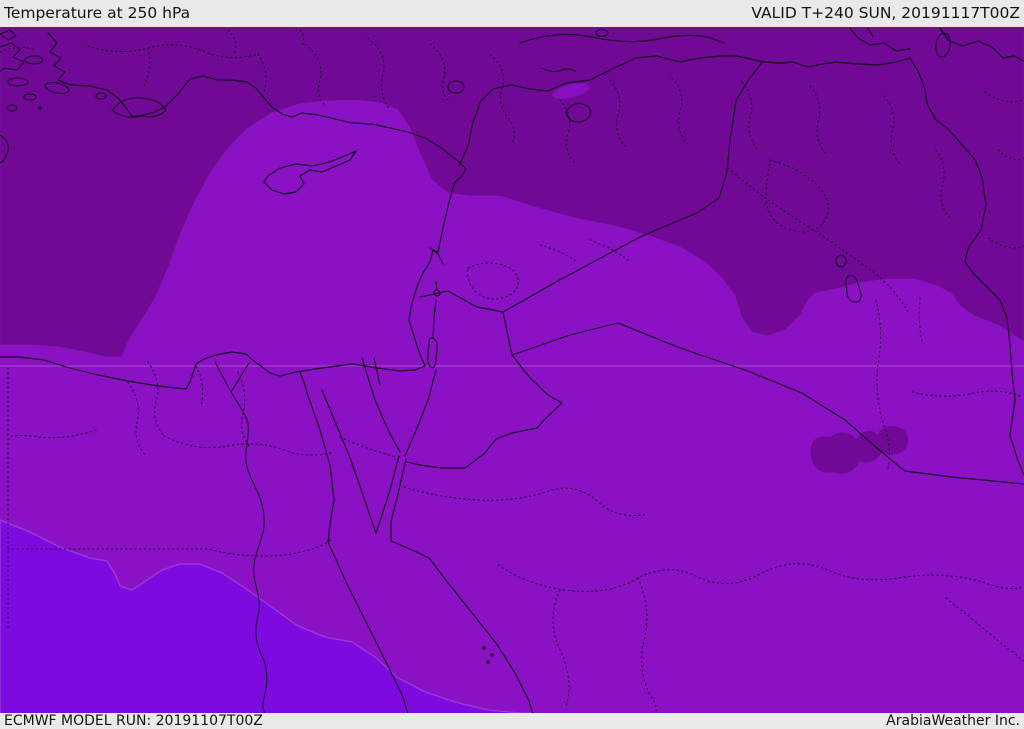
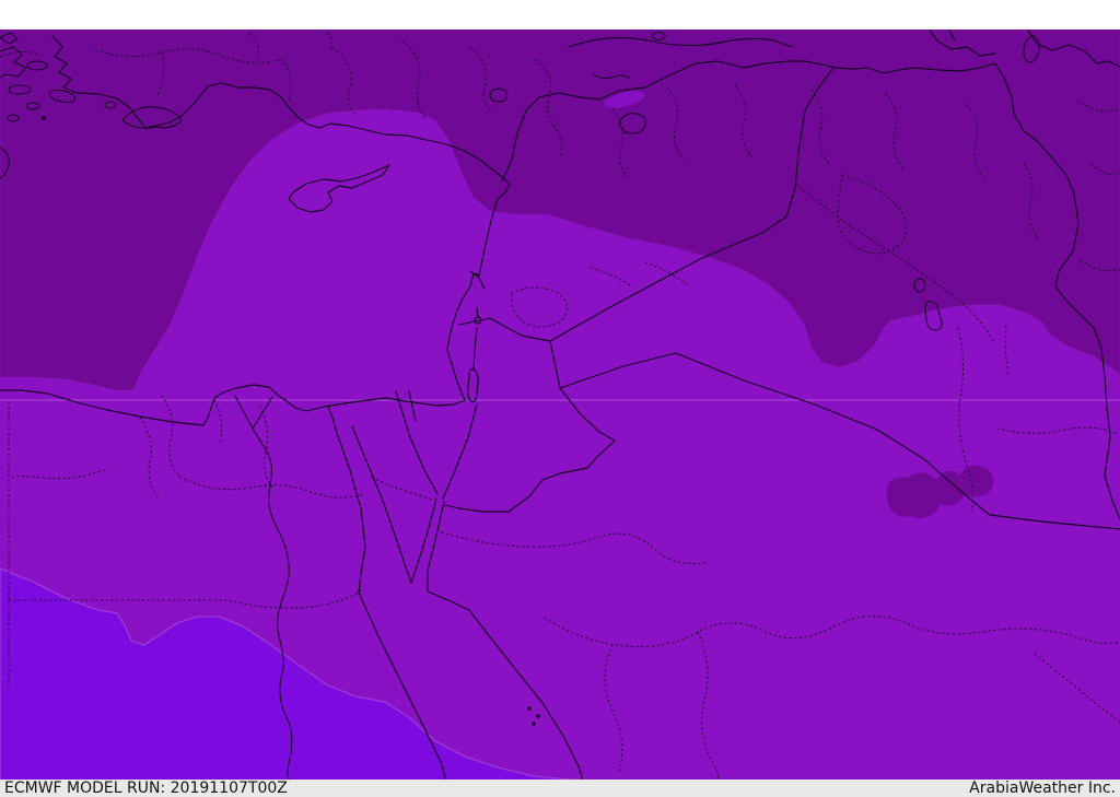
- Temperature at 250 hPa
- VALID T+240 SUN, 20191117T00Z
  ECMWF MODEL RUN: 20191107T00Z
  ArabiaWeather Inc.
